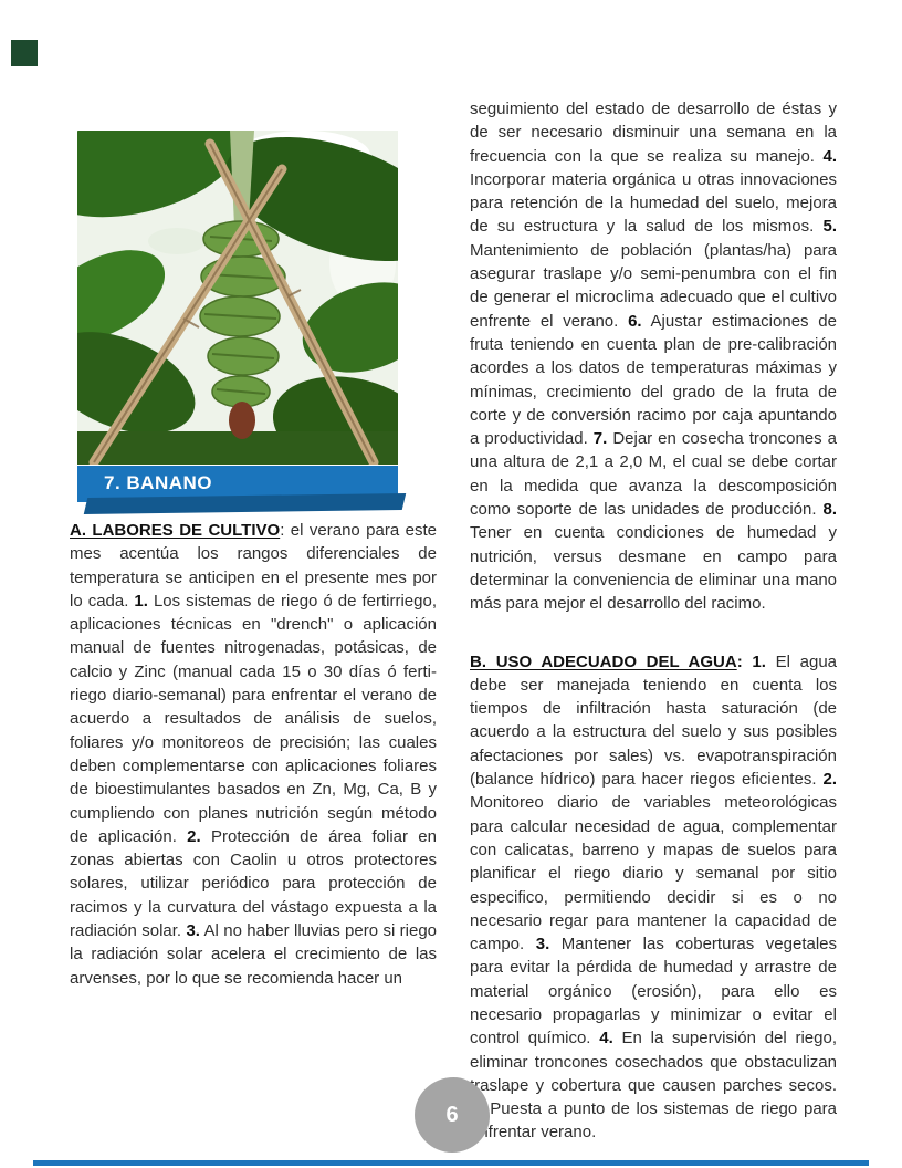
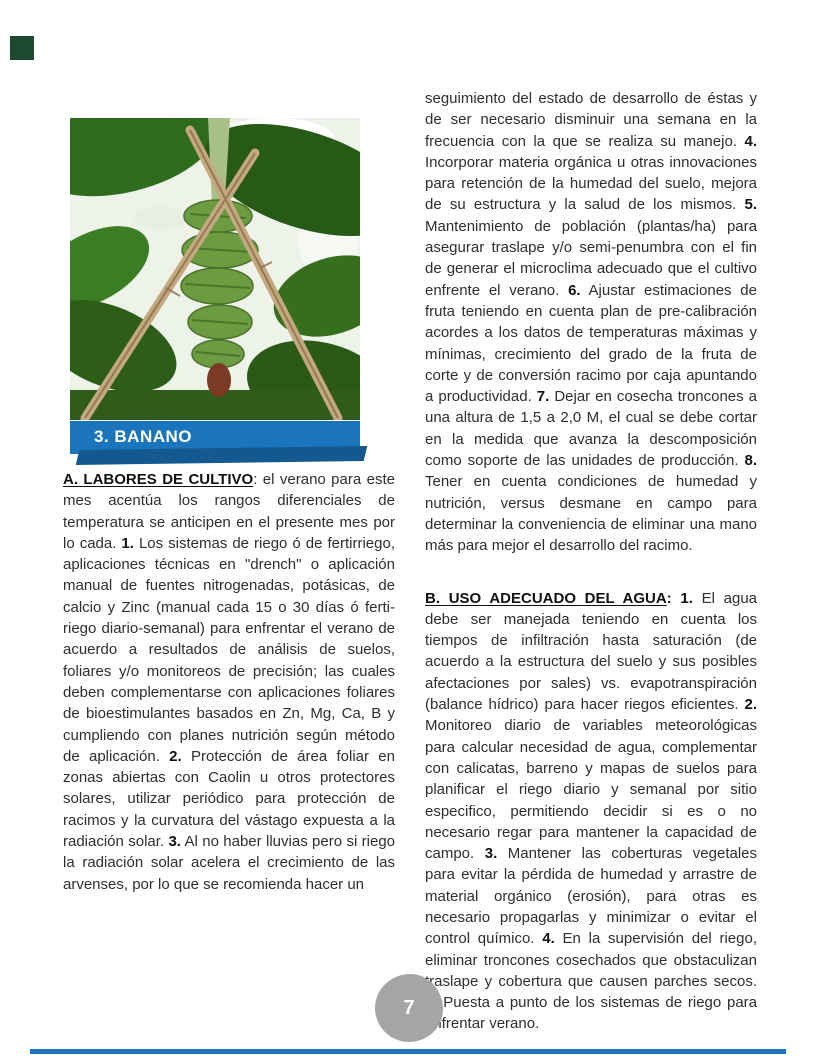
- 7. BANANO
+ 3. BANANO
  A. LABORES DE CULTIVO: el verano para este mes acentúa los rangos diferenciales de temperatura se anticipen en el presente mes por lo cada. 1. Los sistemas de riego ó de fertirriego, aplicaciones técnicas en "drench" o aplicación manual de fuentes nitrogenadas, potásicas, de calcio y Zinc (manual cada 15 o 30 días ó ferti-riego diario-semanal) para enfrentar el verano de acuerdo a resultados de análisis de suelos, foliares y/o monitoreos de precisión; las cuales deben complementarse con aplicaciones foliares de bioestimulantes basados en Zn, Mg, Ca, B y cumpliendo con planes nutrición según método de aplicación. 2. Protección de área foliar en zonas abiertas con Caolin u otros protectores solares, utilizar periódico para protección de racimos y la curvatura del vástago expuesta a la radiación solar. 3. Al no haber lluvias pero si riego la radiación solar acelera el crecimiento de las arvenses, por lo que se recomienda hacer un
- seguimiento del estado de desarrollo de éstas y de ser necesario disminuir una semana en la frecuencia con la que se realiza su manejo. 4. Incorporar materia orgánica u otras innovaciones para retención de la humedad del suelo, mejora de su estructura y la salud de los mismos. 5. Mantenimiento de población (plantas/ha) para asegurar traslape y/o semi-penumbra con el fin de generar el microclima adecuado que el cultivo enfrente el verano. 6. Ajustar estimaciones de fruta teniendo en cuenta plan de pre-calibración acordes a los datos de temperaturas máximas y mínimas, crecimiento del grado de la fruta de corte y de conversión racimo por caja apuntando a productividad. 7. Dejar en cosecha troncones a una altura de 2,1 a 2,0 M, el cual se debe cortar en la medida que avanza la descomposición como soporte de las unidades de producción. 8. Tener en cuenta condiciones de humedad y nutrición, versus desmane en campo para determinar la conveniencia de eliminar una mano más para mejor el desarrollo del racimo.
+ seguimiento del estado de desarrollo de éstas y de ser necesario disminuir una semana en la frecuencia con la que se realiza su manejo. 4. Incorporar materia orgánica u otras innovaciones para retención de la humedad del suelo, mejora de su estructura y la salud de los mismos. 5. Mantenimiento de población (plantas/ha) para asegurar traslape y/o semi-penumbra con el fin de generar el microclima adecuado que el cultivo enfrente el verano. 6. Ajustar estimaciones de fruta teniendo en cuenta plan de pre-calibración acordes a los datos de temperaturas máximas y mínimas, crecimiento del grado de la fruta de corte y de conversión racimo por caja apuntando a productividad. 7. Dejar en cosecha troncones a una altura de 1,5 a 2,0 M, el cual se debe cortar en la medida que avanza la descomposición como soporte de las unidades de producción. 8. Tener en cuenta condiciones de humedad y nutrición, versus desmane en campo para determinar la conveniencia de eliminar una mano más para mejor el desarrollo del racimo.
- B. USO ADECUADO DEL AGUA: 1. El agua debe ser manejada teniendo en cuenta los tiempos de infiltración hasta saturación (de acuerdo a la estructura del suelo y sus posibles afectaciones por sales) vs. evapotranspiración (balance hídrico) para hacer riegos eficientes. 2. Monitoreo diario de variables meteorológicas para calcular necesidad de agua, complementar con calicatas, barreno y mapas de suelos para planificar el riego diario y semanal por sitio especifico, permitiendo decidir si es o no necesario regar para mantener la capacidad de campo. 3. Mantener las coberturas vegetales para evitar la pérdida de humedad y arrastre de material orgánico (erosión), para ello es necesario propagarlas y minimizar o evitar el control químico. 4. En la supervisión del riego, eliminar troncones cosechados que obstaculizan raslape y cobertura que causen parches secos. Puesta a punto de los sistemas de riego para frentar verano.
+ B. USO ADECUADO DEL AGUA: 1. El agua debe ser manejada teniendo en cuenta los tiempos de infiltración hasta saturación (de acuerdo a la estructura del suelo y sus posibles afectaciones por sales) vs. evapotranspiración (balance hídrico) para hacer riegos eficientes. 2. Monitoreo diario de variables meteorológicas para calcular necesidad de agua, complementar con calicatas, barreno y mapas de suelos para planificar el riego diario y semanal por sitio especifico, permitiendo decidir si es o no necesario regar para mantener la capacidad de campo. 3. Mantener las coberturas vegetales para evitar la pérdida de humedad y arrastre de material orgánico (erosión), para otras es necesario propagarlas y minimizar o evitar el control químico. 4. En la supervisión del riego, eliminar troncones cosechados que obstaculizan raslape y cobertura que causen parches secos. Puesta a punto de los sistemas de riego para frentar verano.
- 6
+ 7
